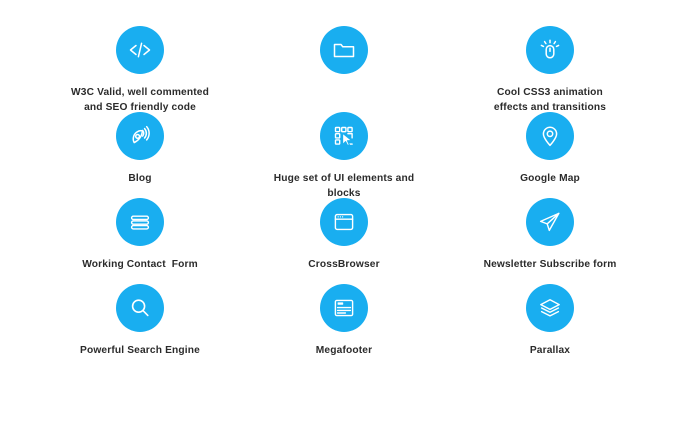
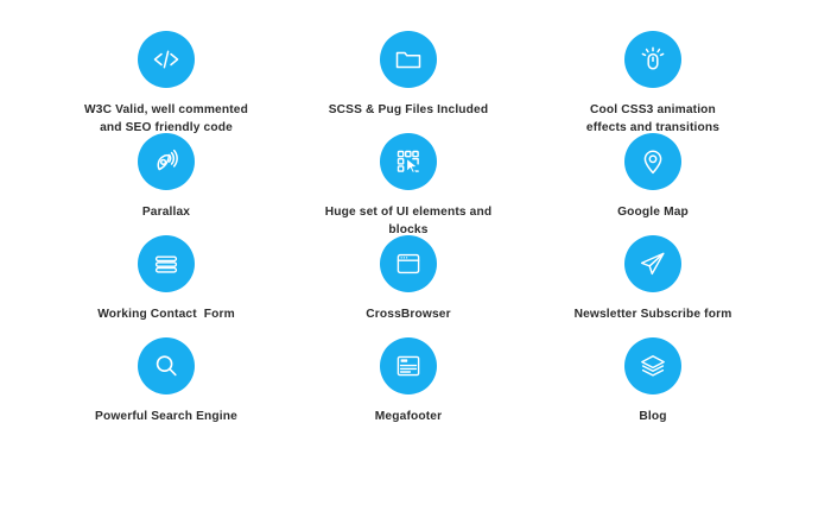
  W3C Valid, well commented
  and SEO friendly code
+ SCSS & Pug Files Included
  Cool CSS3 animation
  effects and transitions
- Blog
+ Parallax
  Huge set of UI elements and
  blocks
  Google Map
  Working Contact Form
  CrossBrowser
  Newsletter Subscribe form
  Powerful Search Engine
  Megafooter
- Parallax
+ Blog
